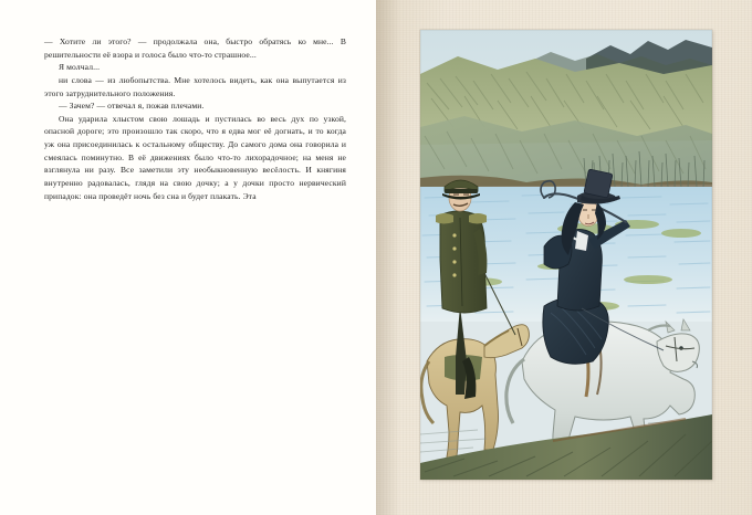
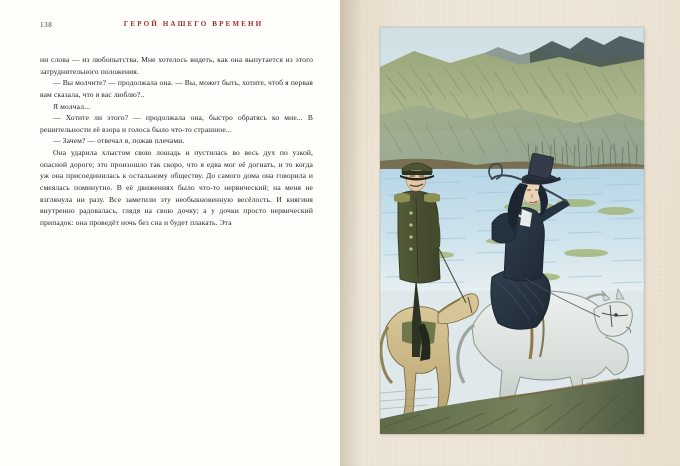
+ 138
+ ГЕРОЙ НАШЕГО ВРЕМЕНИ
- — Хотите ли этого? — продолжала она, быстро обратясь ко мне... В решительности её взора и голоса было что-то страшное...
+ ни слова — из любопытства. Мне хотелось видеть, как она выпутается из этого затруднительного положения.
+ — Вы молчите? — продолжала она. — Вы, может быть, хотите, чтоб я первая вам сказала, что я вас люблю?..
  Я молчал...
- ни слова — из любопытства. Мне хотелось видеть, как она выпутается из этого затруднительного положения.
+ — Хотите ли этого? — продолжала она, быстро обратясь ко мне... В решительности её взора и голоса было что-то страшное...
  — Зачем? — отвечал я, пожав плечами.
- Она ударила хлыстом свою лошадь и пустилась во весь дух по узкой, опасной дороге; это произошло так скоро, что я едва мог её догнать, и то когда уж она присоединилась к остальному обществу. До самого дома она говорила и смеялась поминутно. В её движениях было что-то лихорадочное; на меня не взглянула ни разу. Все заметили эту необыкновенную весёлость. И княгиня внутренно радовалась, глядя на свою дочку; а у дочки просто нервический припадок: она проведёт ночь без сна и будет плакать. Эта
+ Она ударила хлыстом свою лошадь и пустилась во весь дух по узкой, опасной дороге; это произошло так скоро, что я едва мог её догнать, и то когда уж она присоединилась к остальному обществу. До самого дома она говорила и смеялась поминутно. В её движениях было что-то нервический; на меня не взглянула ни разу. Все заметили эту необыкновенную весёлость. И княгиня внутренно радовалась, глядя на свою дочку; а у дочки просто нервический припадок: она проведёт ночь без сна и будет плакать. Эта
